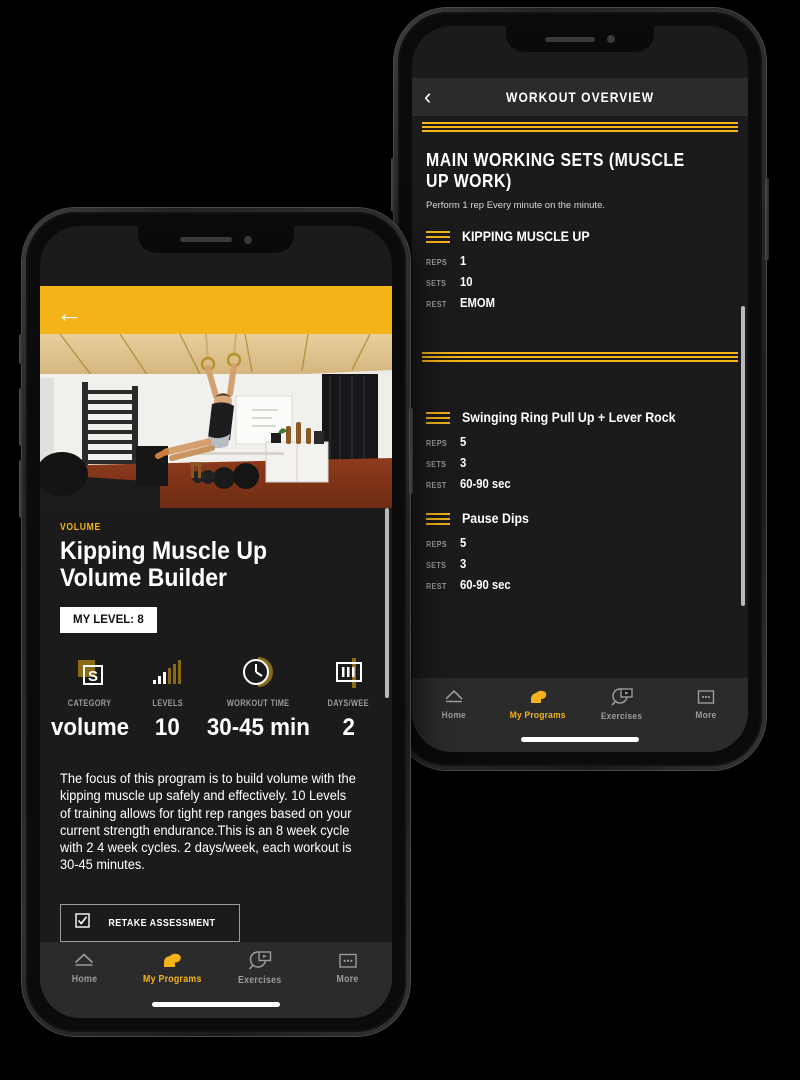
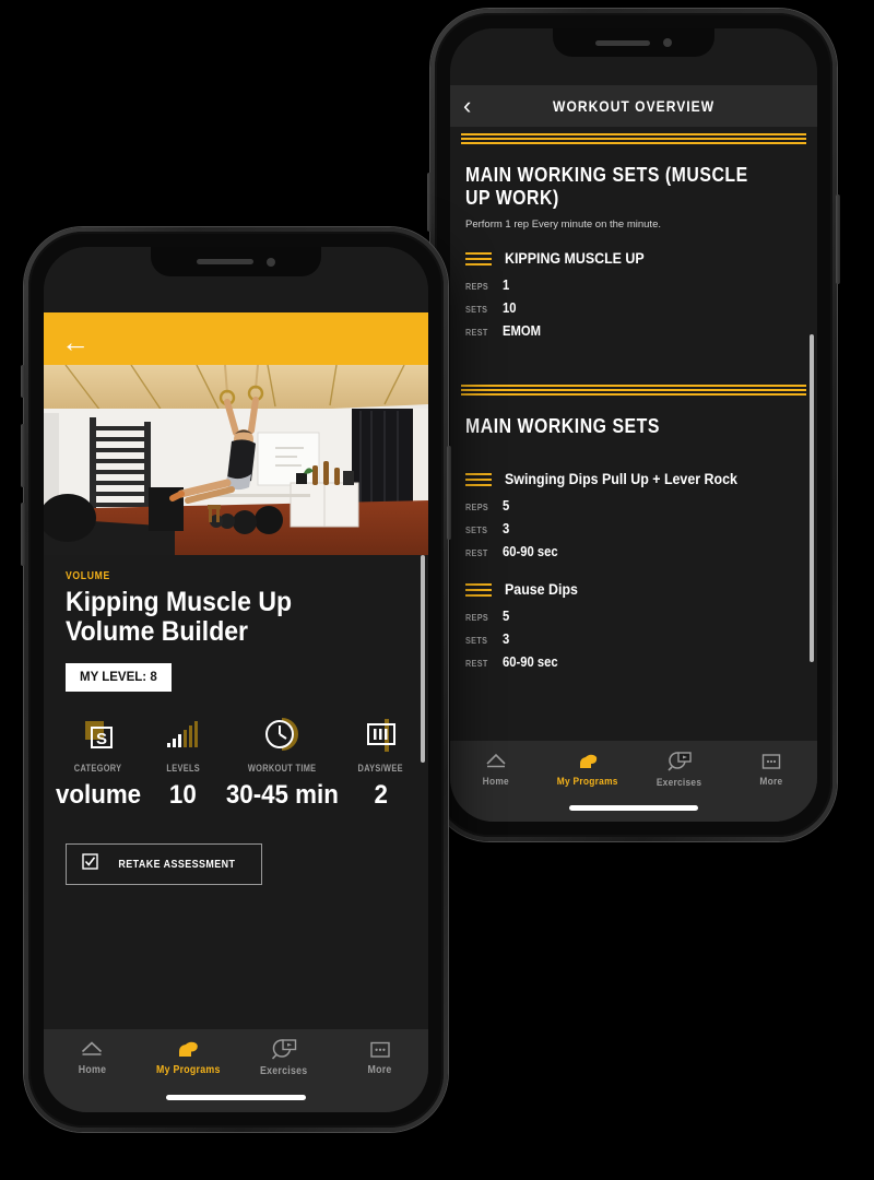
  ‹
  WORKOUT OVERVIEW
  MAIN WORKING SETS (MUSCLE UP WORK)
  Perform 1 rep Every minute on the minute.
  KIPPING MUSCLE UP
  REPS
  1
  SETS
  10
  REST
  EMOM
+ MAIN WORKING SETS
- Swinging Ring Pull Up + Lever Rock
+ Swinging Dips Pull Up + Lever Rock
  REPS
  5
  SETS
  3
  REST
  60-90 sec
  Pause Dips
  REPS
  5
  SETS
  3
  REST
  60-90 sec
  Home
  My Programs
  Exercises
  More
  ←
  VOLUME
  Kipping Muscle Up Volume Builder
  MY LEVEL: 8
  S
  CATEGORY
  volume
  LEVELS
  10
  WORKOUT TIME
  30-45 min
  DAYS/WEE
  2
- The focus of this program is to build volume with the kipping muscle up safely and effectively. 10 Levels of training allows for tight rep ranges based on your current strength endurance.This is an 8 week cycle with 2 4 week cycles. 2 days/week, each workout is 30-45 minutes.
  RETAKE ASSESSMENT
  Home
  My Programs
  Exercises
  More
